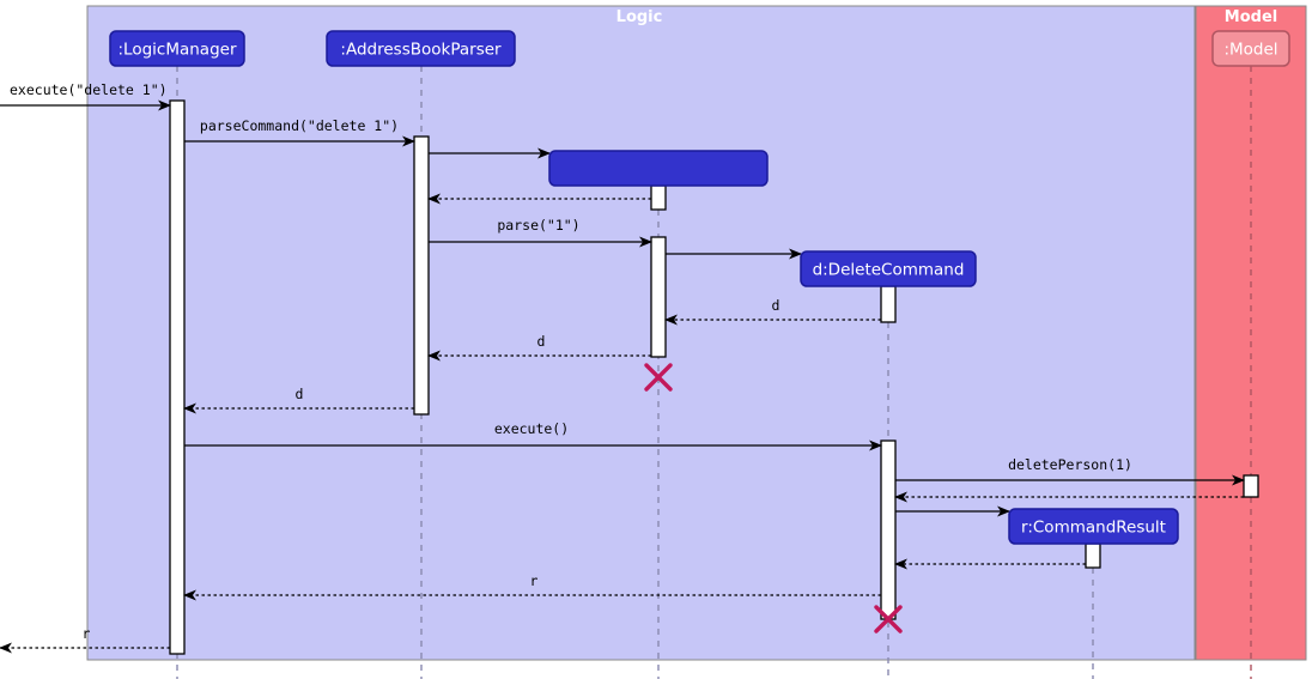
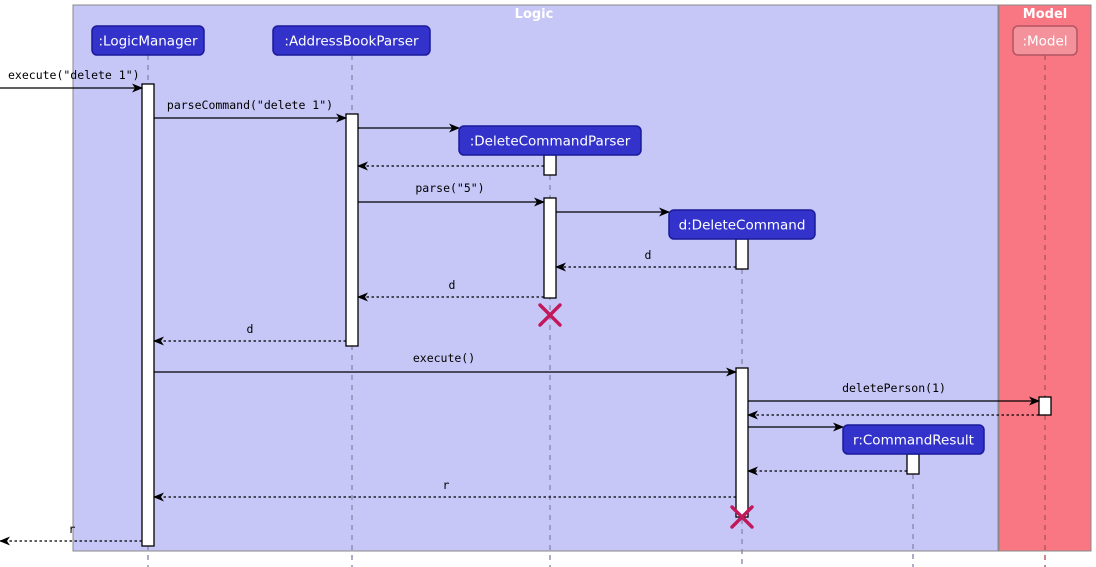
  Logic
  Model
  execute("delete 1")
  parseCommand("delete 1")
- parse("1")
+ parse("5")
  d
  d
  d
  execute()
  deletePerson(1)
  r
  r
  :LogicManager
  :AddressBookParser
  :Model
+ :DeleteCommandParser
  d:DeleteCommand
  r:CommandResult
